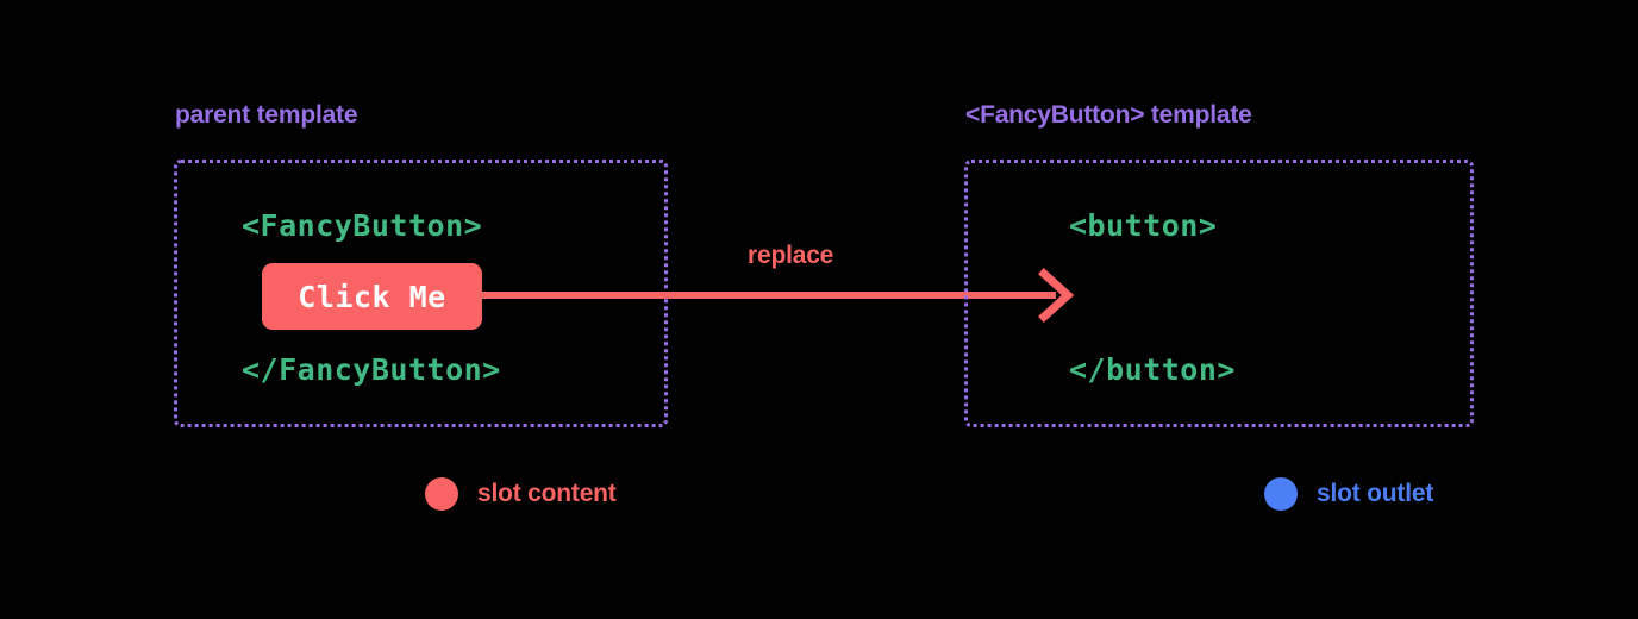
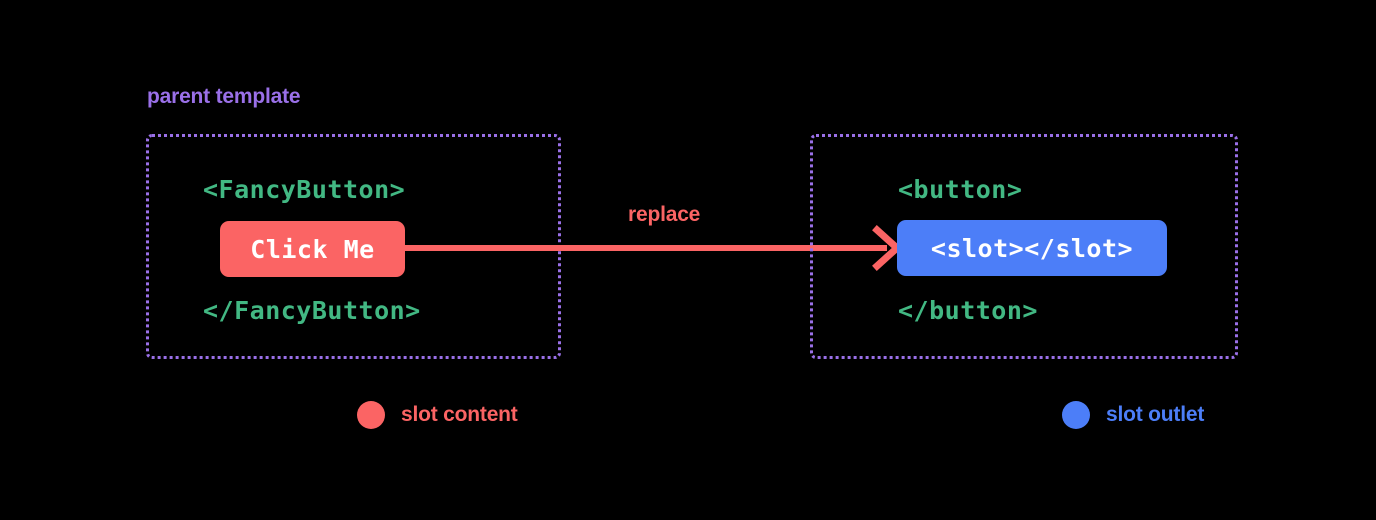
  parent template
  <FancyButton>
  Click Me
  </FancyButton>
  replace
- <FancyButton> template
  <button>
+ <slot></slot>
  </button>
  slot content
  slot outlet
